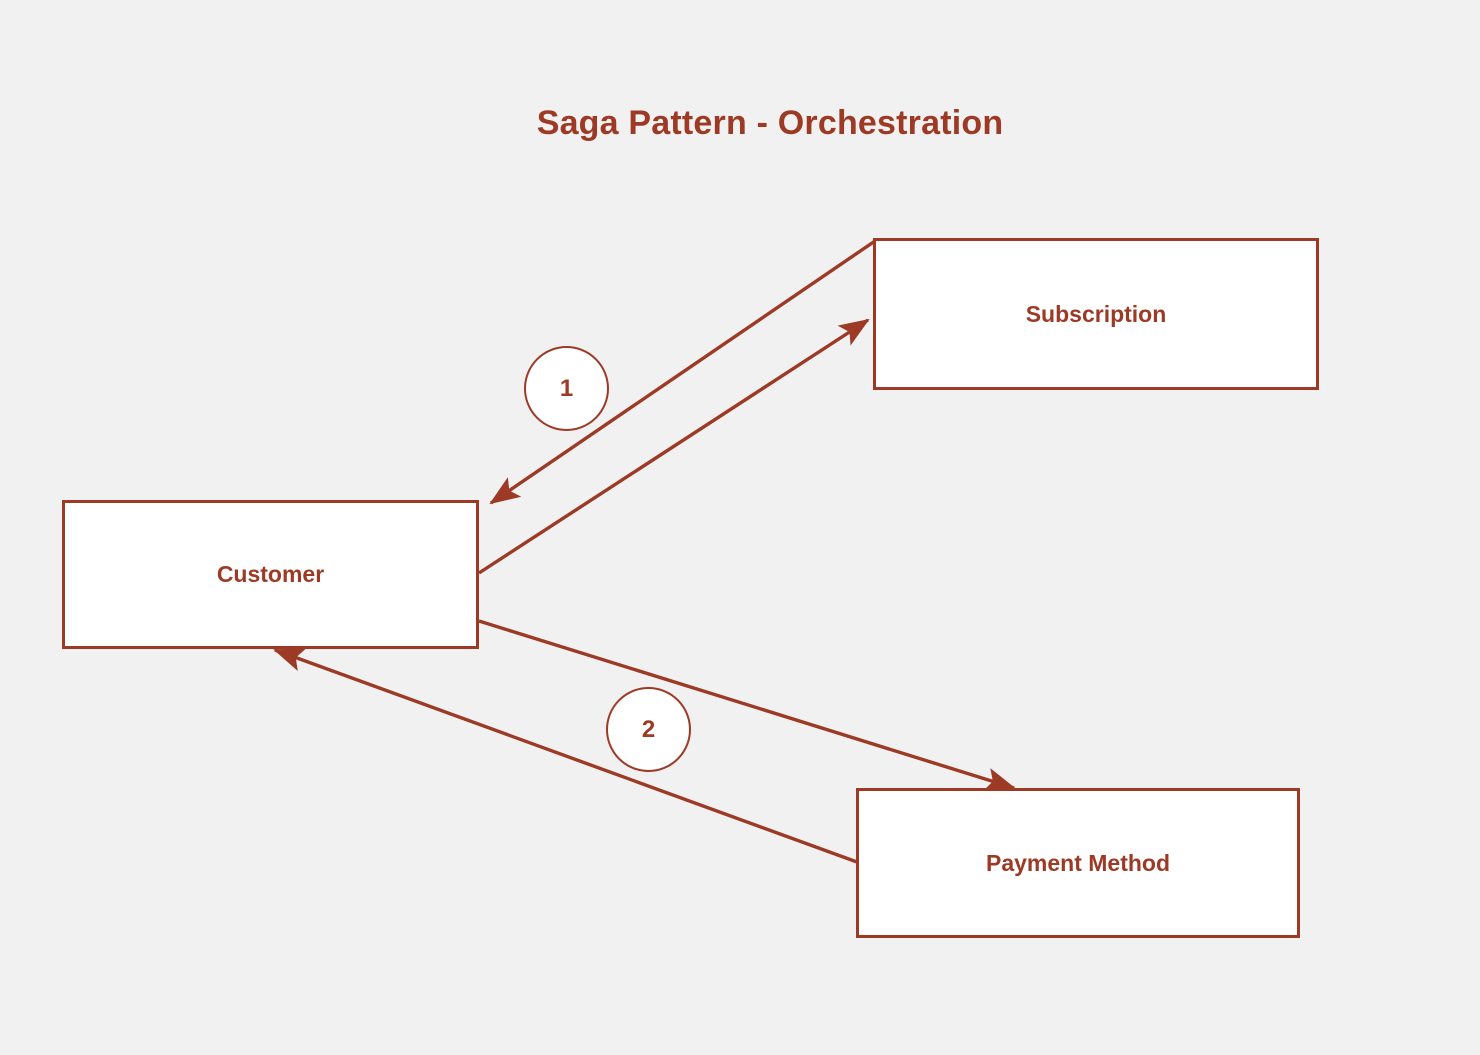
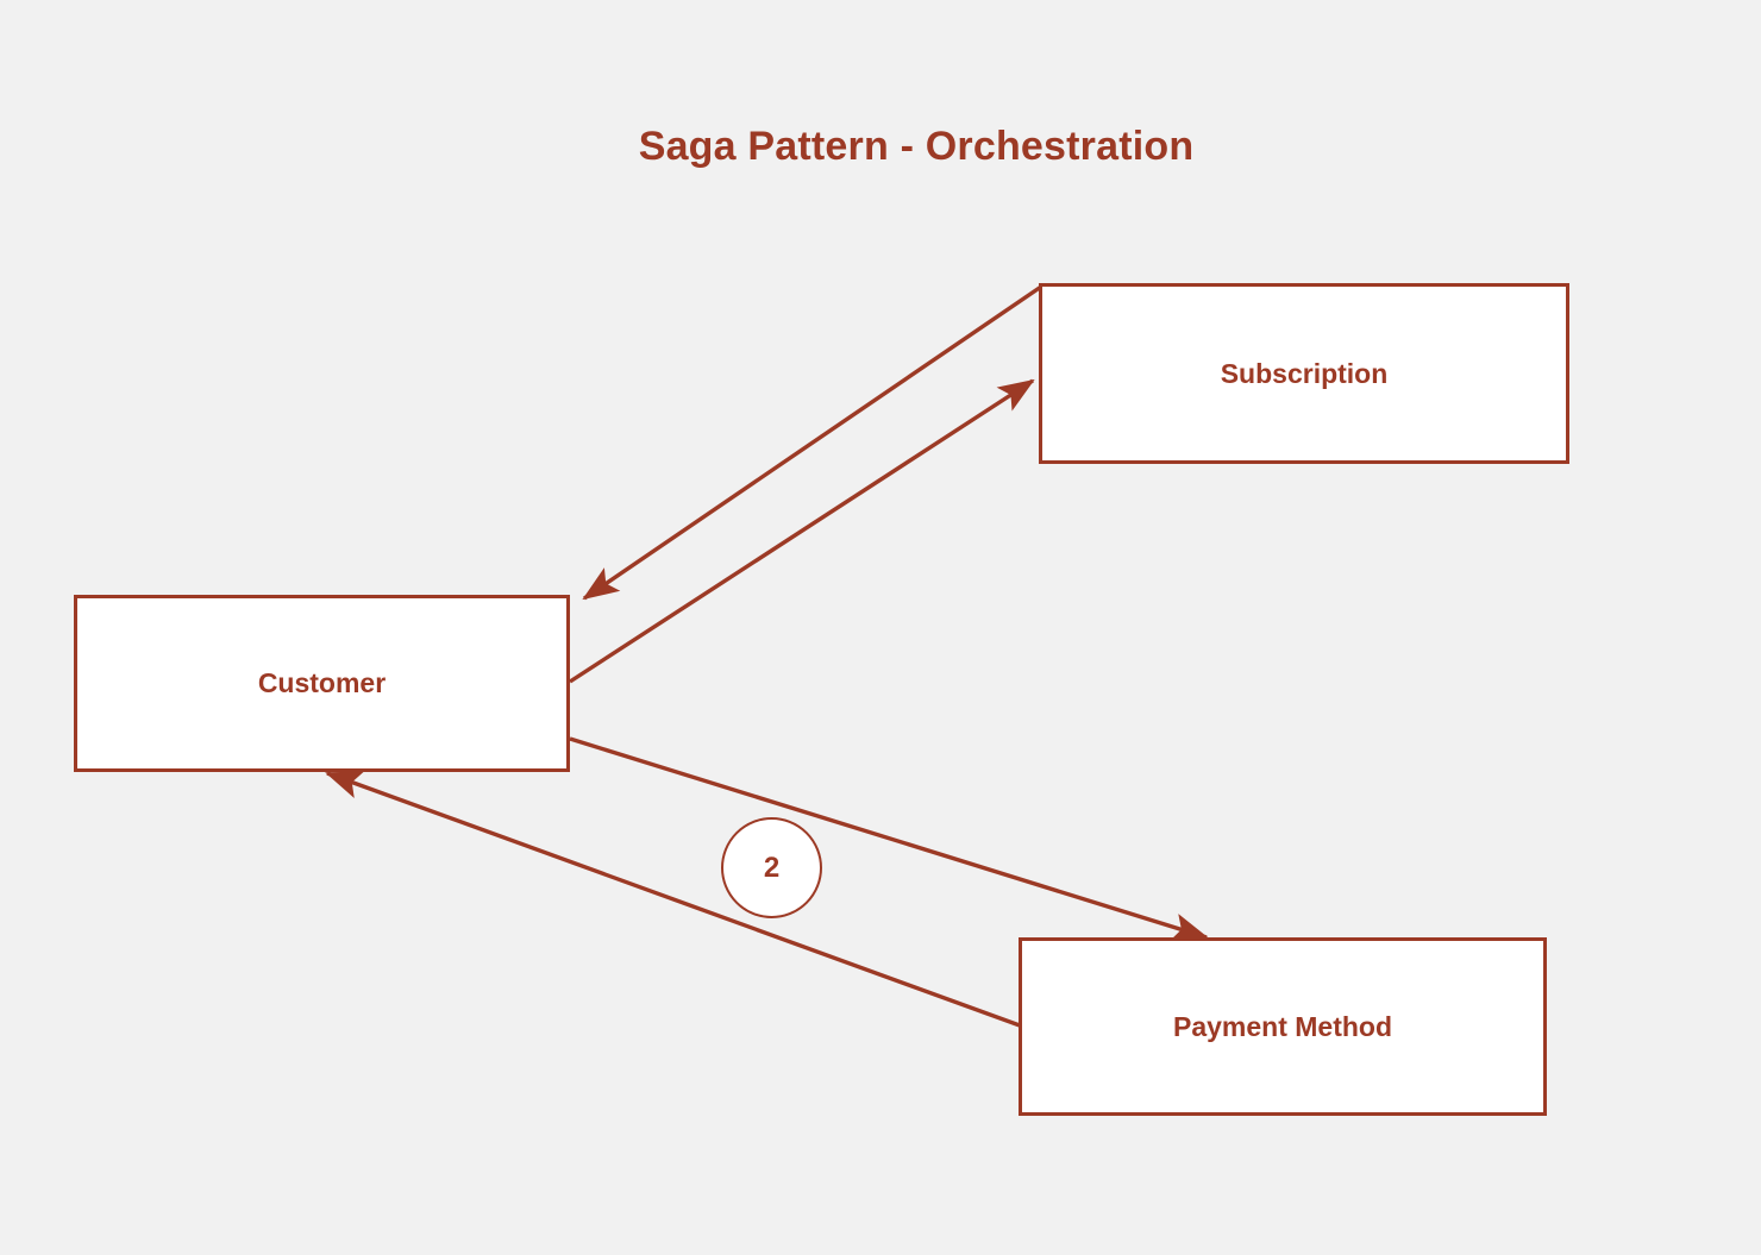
  Saga Pattern - Orchestration
  Customer
  Subscription
  Payment Method
- 1
  2
